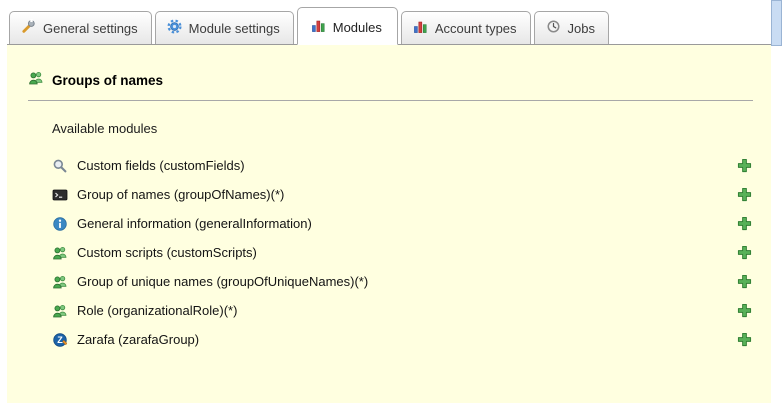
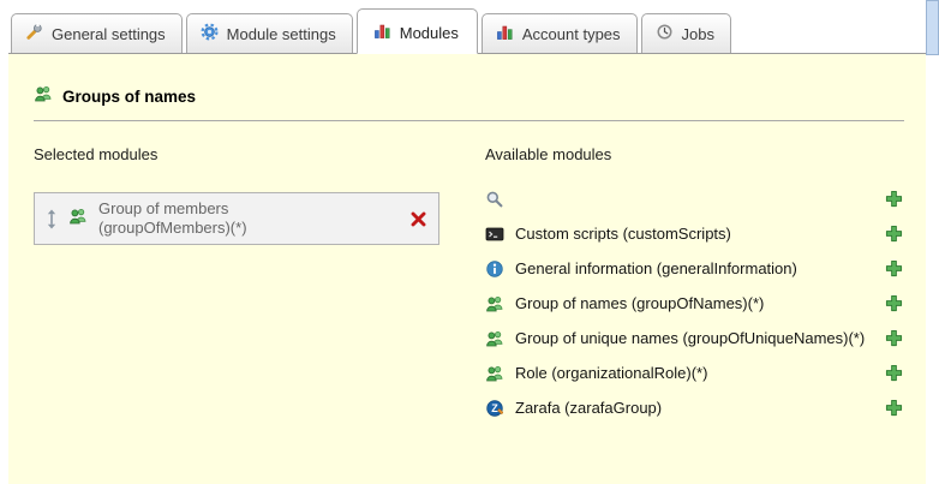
  General settings
  Module settings
  Modules
  Account types
  Jobs
  Groups of names
+ Selected modules
+ Group of members
+ (groupOfMembers)(*)
  Available modules
- Custom fields (customFields)
- Group of names (groupOfNames)(*)
+ Custom scripts (customScripts)
  General information (generalInformation)
- Custom scripts (customScripts)
+ Group of names (groupOfNames)(*)
  Group of unique names (groupOfUniqueNames)(*)
  Role (organizationalRole)(*)
  Z
  Zarafa (zarafaGroup)
